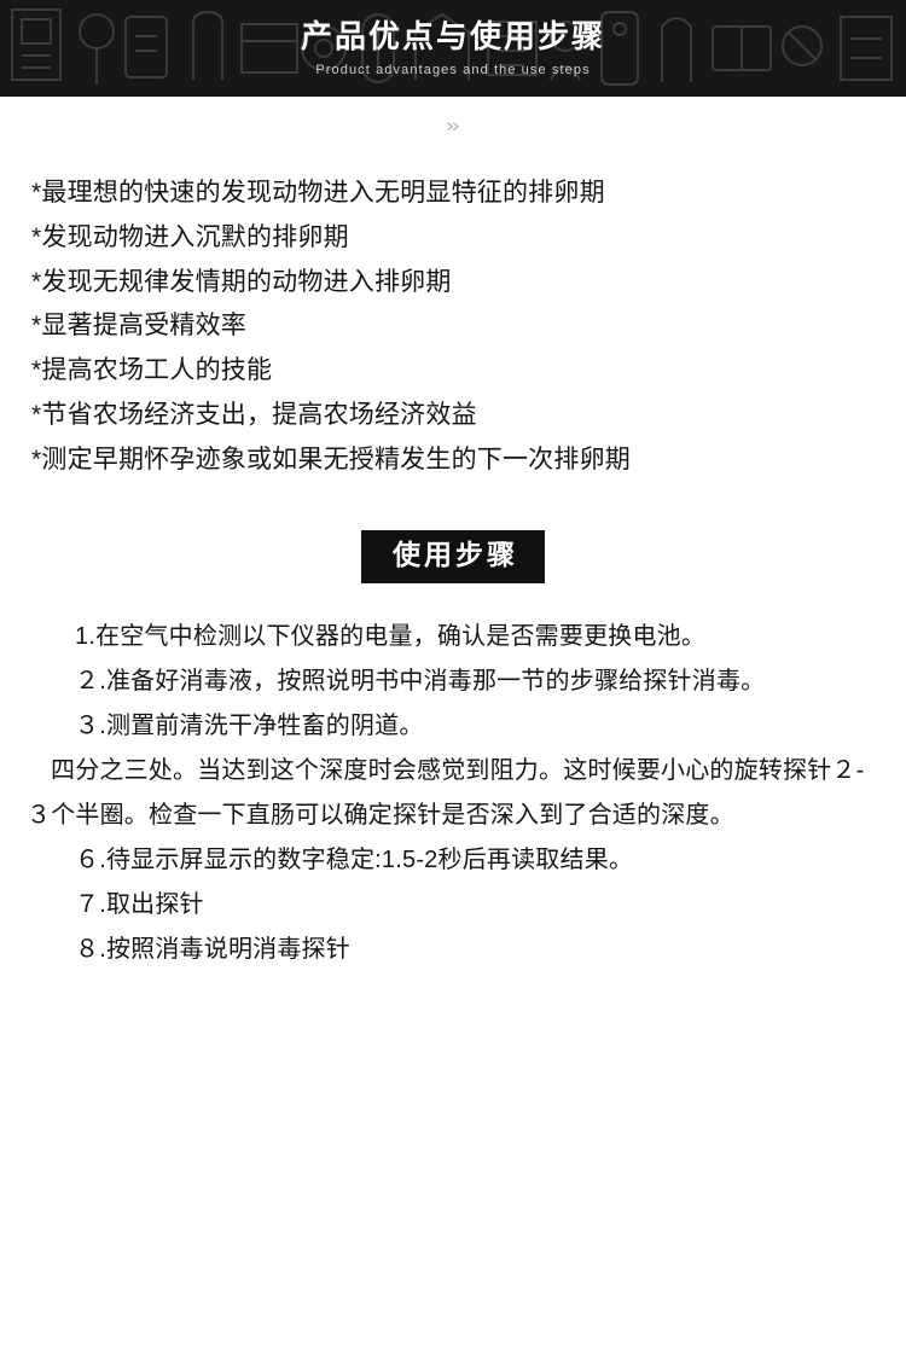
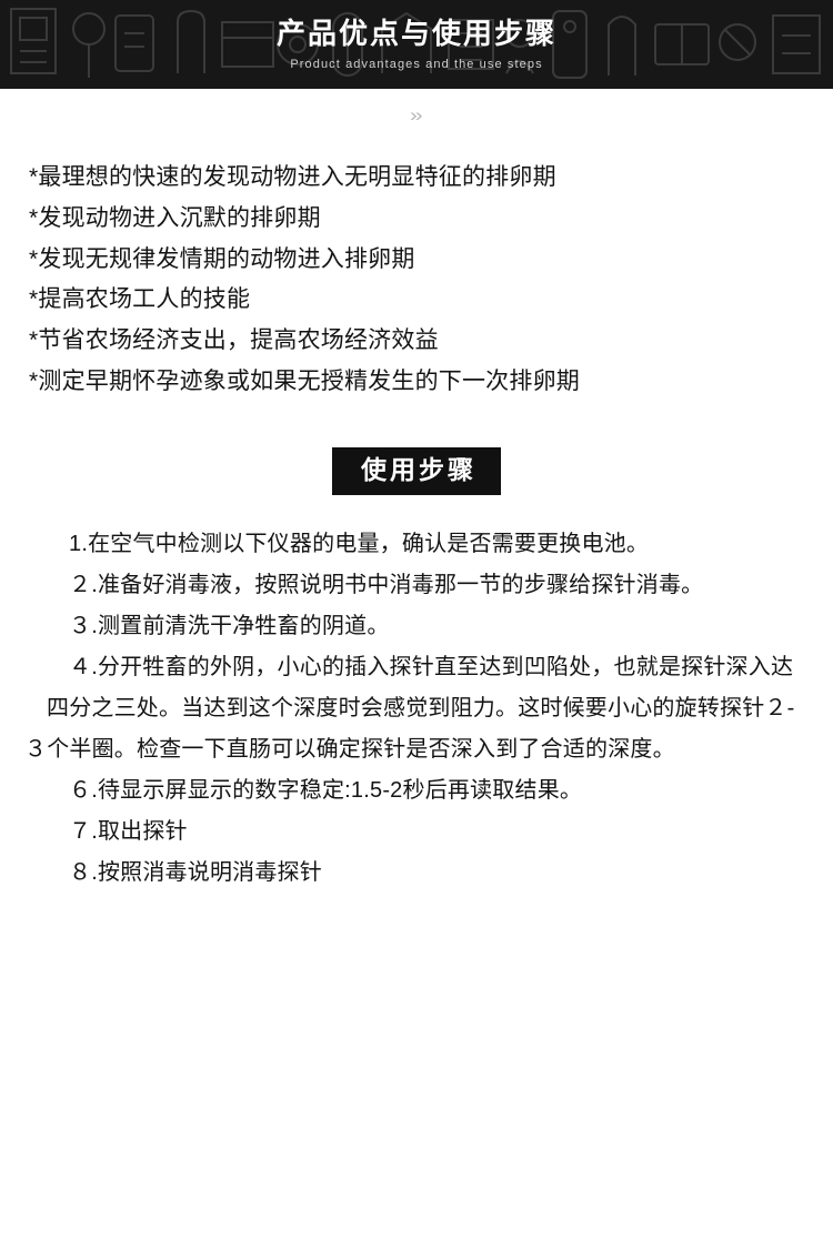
  产品优点与使用步骤
  Product advantages and the use steps
  »
  *最理想的快速的发现动物进入无明显特征的排卵期
  *发现动物进入沉默的排卵期
  *发现无规律发情期的动物进入排卵期
- *显著提高受精效率
  *提高农场工人的技能
  *节省农场经济支出，提高农场经济效益
  *测定早期怀孕迹象或如果无授精发生的下一次排卵期
  使用步骤
  1.在空气中检测以下仪器的电量，确认是否需要更换电池。
  ２.准备好消毒液，按照说明书中消毒那一节的步骤给探针消毒。
  ３.测置前清洗干净牲畜的阴道。
+ ４.分开牲畜的外阴，小心的插入探针直至达到凹陷处，也就是探针深入达
  四分之三处。当达到这个深度时会感觉到阻力。这时候要小心的旋转探针２-３个半圈。检查一下直肠可以确定探针是否深入到了合适的深度。
  ６.待显示屏显示的数字稳定:1.5-2秒后再读取结果。
  ７.取出探针
  ８.按照消毒说明消毒探针
